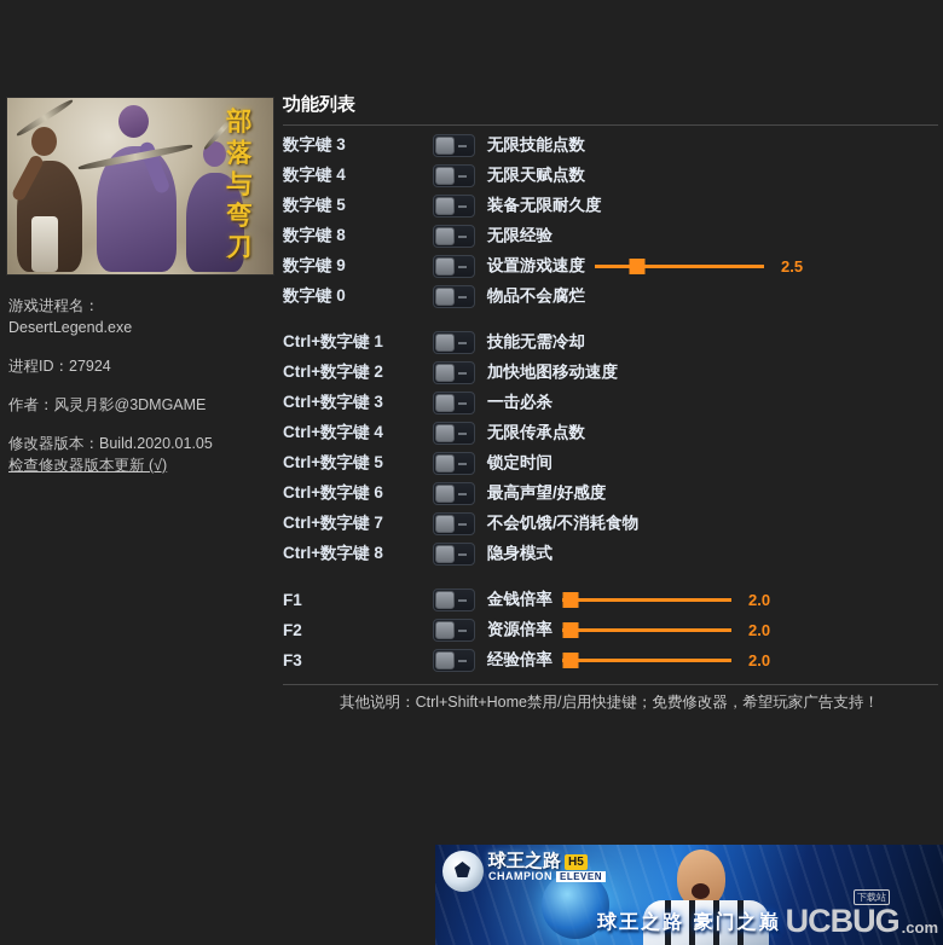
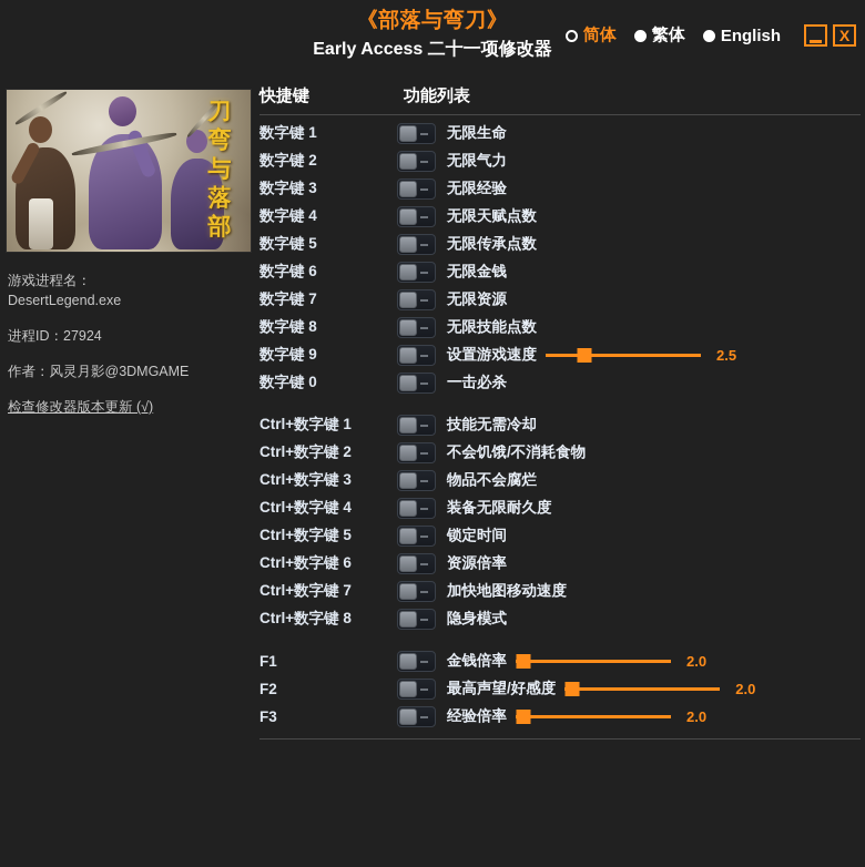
+ 《部落与弯刀》
+ Early Access 二十一项修改器
+ 简体
+ 繁体
+ English
+ X
- 部
+ 刀
- 落
+ 弯
  与
- 弯
+ 落
- 刀
+ 部
  游戏进程名：
  DesertLegend.exe
  进程ID：27924
  作者：风灵月影@3DMGAME
- 修改器版本：Build.2020.01.05
  检查修改器版本更新 (√)
+ 快捷键
  功能列表
+ 数字键 1
+ 无限生命
+ 数字键 2
+ 无限气力
  数字键 3
- 无限技能点数
+ 无限经验
  数字键 4
  无限天赋点数
  数字键 5
- 装备无限耐久度
+ 无限传承点数
+ 数字键 6
+ 无限金钱
+ 数字键 7
+ 无限资源
  数字键 8
- 无限经验
+ 无限技能点数
  数字键 9
  设置游戏速度
  2.5
  数字键 0
- 物品不会腐烂
+ 一击必杀
  Ctrl+数字键 1
  技能无需冷却
  Ctrl+数字键 2
- 加快地图移动速度
+ 不会饥饿/不消耗食物
  Ctrl+数字键 3
- 一击必杀
+ 物品不会腐烂
  Ctrl+数字键 4
- 无限传承点数
+ 装备无限耐久度
  Ctrl+数字键 5
  锁定时间
  Ctrl+数字键 6
- 最高声望/好感度
+ 资源倍率
  Ctrl+数字键 7
- 不会饥饿/不消耗食物
+ 加快地图移动速度
  Ctrl+数字键 8
  隐身模式
  F1
  金钱倍率
  2.0
  F2
- 资源倍率
+ 最高声望/好感度
  2.0
  F3
  经验倍率
  2.0
- 其他说明：Ctrl+Shift+Home禁用/启用快捷键；免费修改器，希望玩家广告支持！
- 球王之路
- H5
- CHAMPION
- ELEVEN
- 球王之路 豪门之巅
- 下载站
- UCBUG
- .com
